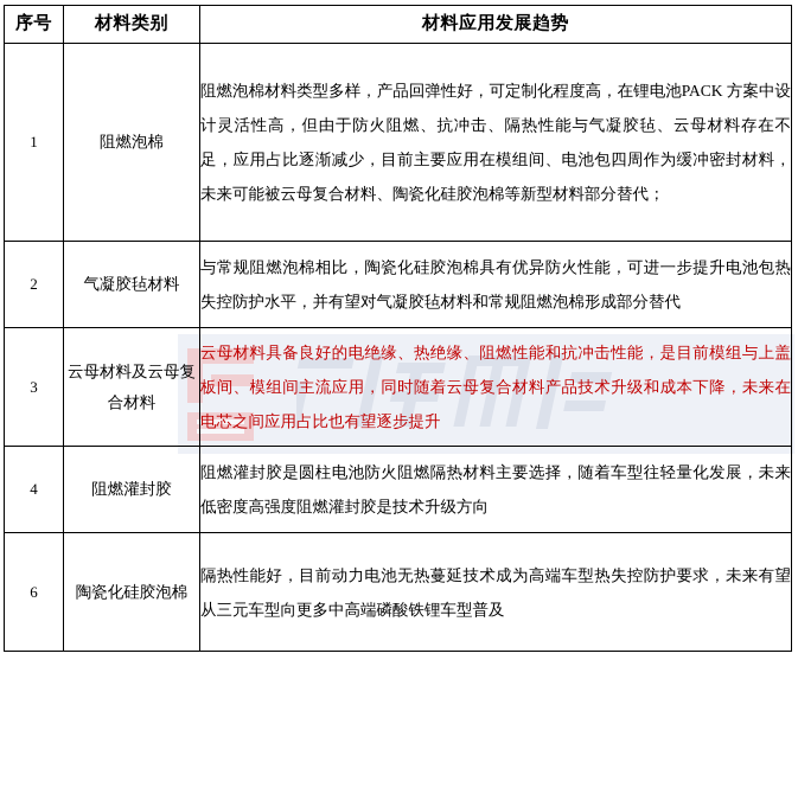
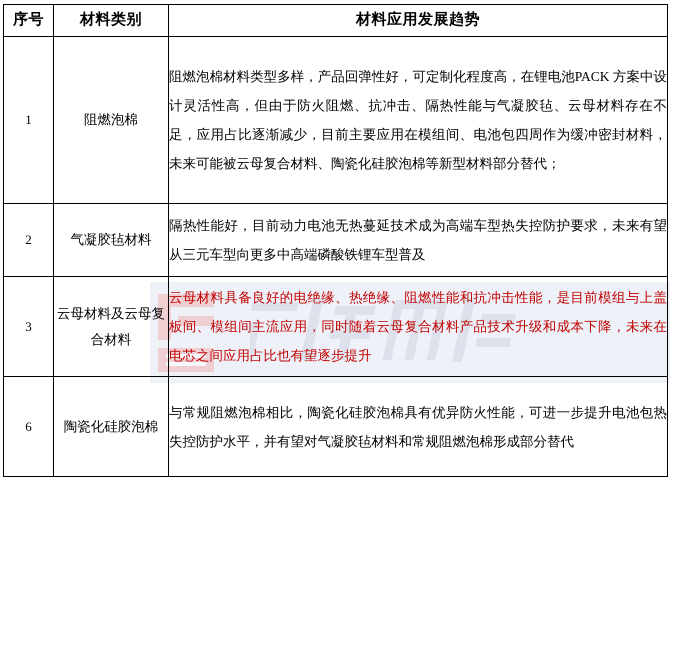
  序号	材料类别	材料应用发展趋势
  1	阻燃泡棉	阻燃泡棉材料类型多样，产品回弹性好，可定制化程度高，在锂电池PACK 方案中设计灵活性高，但由于防火阻燃、抗冲击、隔热性能与气凝胶毡、云母材料存在不足，应用占比逐渐减少，目前主要应用在模组间、电池包四周作为缓冲密封材料，未来可能被云母复合材料、陶瓷化硅胶泡棉等新型材料部分替代；
- 2	气凝胶毡材料	与常规阻燃泡棉相比，陶瓷化硅胶泡棉具有优异防火性能，可进一步提升电池包热失控防护水平，并有望对气凝胶毡材料和常规阻燃泡棉形成部分替代
+ 2	气凝胶毡材料	隔热性能好，目前动力电池无热蔓延技术成为高端车型热失控防护要求，未来有望从三元车型向更多中高端磷酸铁锂车型普及
  3	云母材料及云母复合材料	云母材料具备良好的电绝缘、热绝缘、阻燃性能和抗冲击性能，是目前模组与上盖板间、模组间主流应用，同时随着云母复合材料产品技术升级和成本下降，未来在电芯之间应用占比也有望逐步提升
- 4	阻燃灌封胶	阻燃灌封胶是圆柱电池防火阻燃隔热材料主要选择，随着车型往轻量化发展，未来低密度高强度阻燃灌封胶是技术升级方向
- 6	陶瓷化硅胶泡棉	隔热性能好，目前动力电池无热蔓延技术成为高端车型热失控防护要求，未来有望从三元车型向更多中高端磷酸铁锂车型普及
+ 6	陶瓷化硅胶泡棉	与常规阻燃泡棉相比，陶瓷化硅胶泡棉具有优异防火性能，可进一步提升电池包热失控防护水平，并有望对气凝胶毡材料和常规阻燃泡棉形成部分替代
